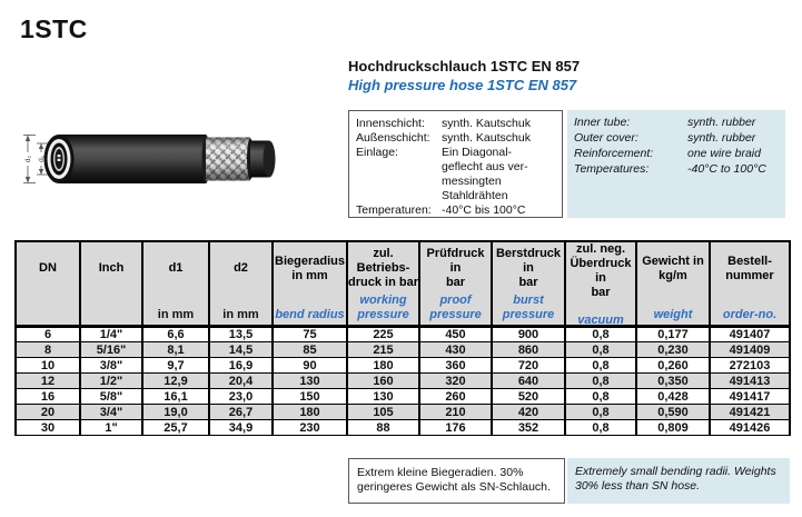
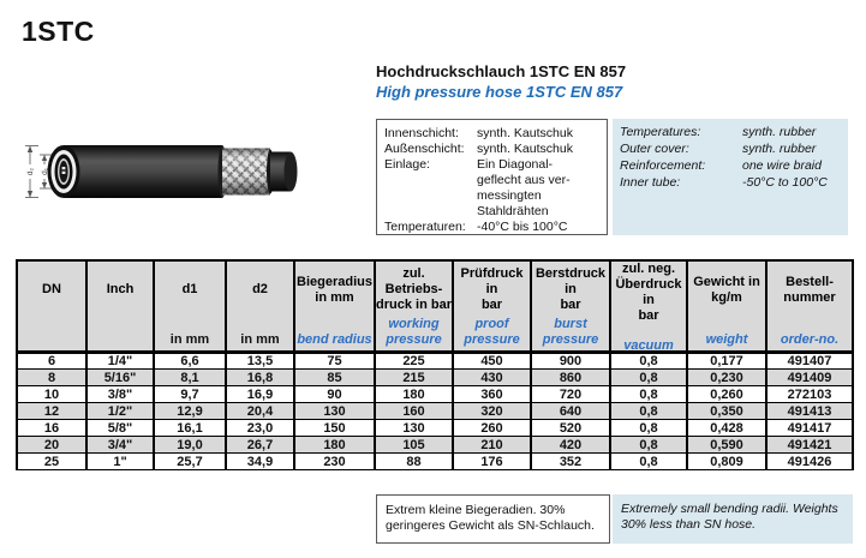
  1STC
  Hochdruckschlauch 1STC EN 857
  High pressure hose 1STC EN 857
  Innenschicht:
  synth. Kautschuk
  Außenschicht:
  synth. Kautschuk
  Einlage:
  Ein Diagonal-
  geflecht aus ver-
  messingten
  Stahldrähten
  Temperaturen:
  -40°C bis 100°C
- Inner tube:
+ Temperatures:
  synth. rubber
  Outer cover:
  synth. rubber
  Reinforcement:
  one wire braid
- Temperatures:
+ Inner tube:
- -40°C to 100°C
+ -50°C to 100°C
  DN	Inch	d1in mm	d2in mm	Biegeradius in mmbend radius	zul. Betriebs- druck in barworking pressure	Prüfdruck in barproof pressure	Berstdruck in barburst pressure	zul. neg. Überdruck in barvacuum	Gewicht in kg/mweight	Bestell- nummerorder-no.
  6	1/4"	6,6	13,5	75	225	450	900	0,8	0,177	491407
- 8	5/16"	8,1	14,5	85	215	430	860	0,8	0,230	491409
+ 8	5/16"	8,1	16,8	85	215	430	860	0,8	0,230	491409
  10	3/8"	9,7	16,9	90	180	360	720	0,8	0,260	272103
  12	1/2"	12,9	20,4	130	160	320	640	0,8	0,350	491413
  16	5/8"	16,1	23,0	150	130	260	520	0,8	0,428	491417
  20	3/4"	19,0	26,7	180	105	210	420	0,8	0,590	491421
- 30	1"	25,7	34,9	230	88	176	352	0,8	0,809	491426
+ 25	1"	25,7	34,9	230	88	176	352	0,8	0,809	491426
  Extrem kleine Biegeradien. 30% geringeres Gewicht als SN-Schlauch.
  Extremely small bending radii. Weights 30% less than SN hose.
